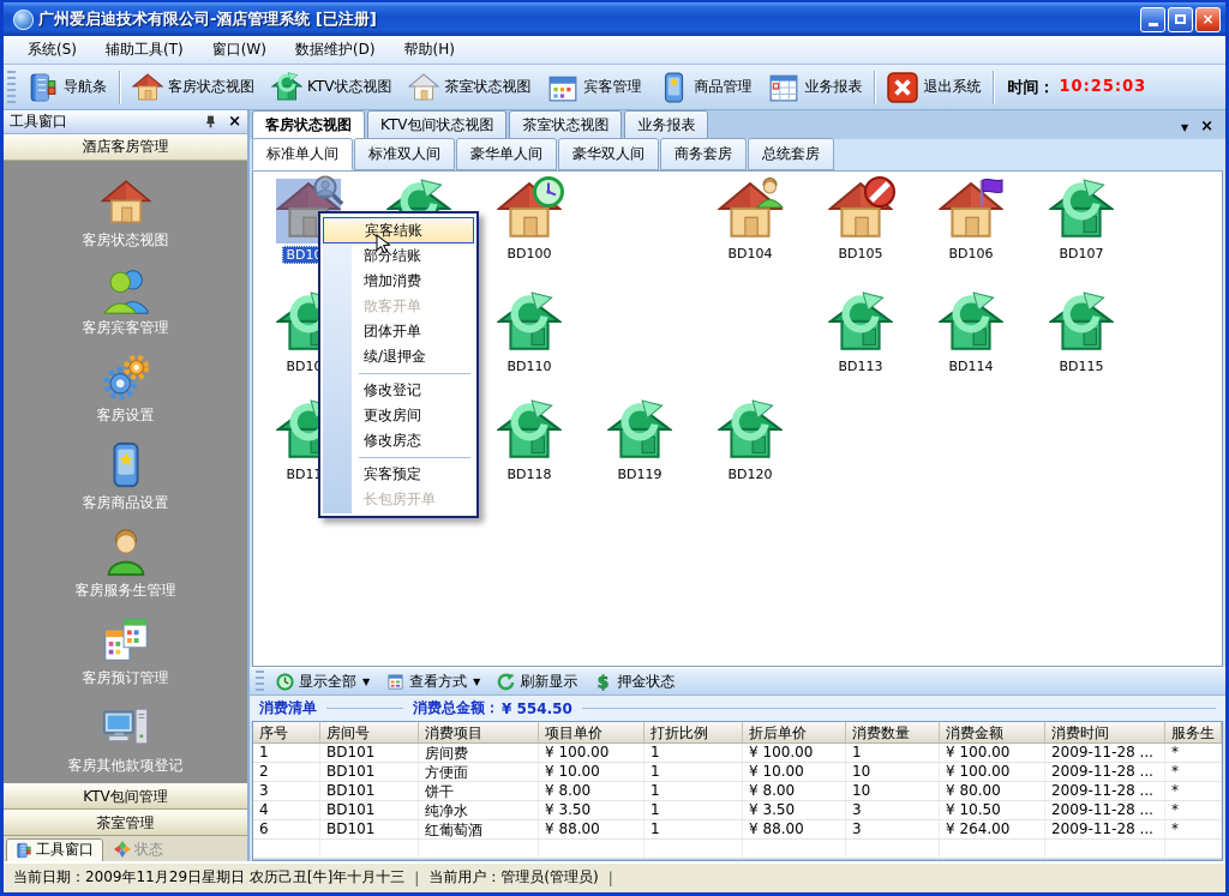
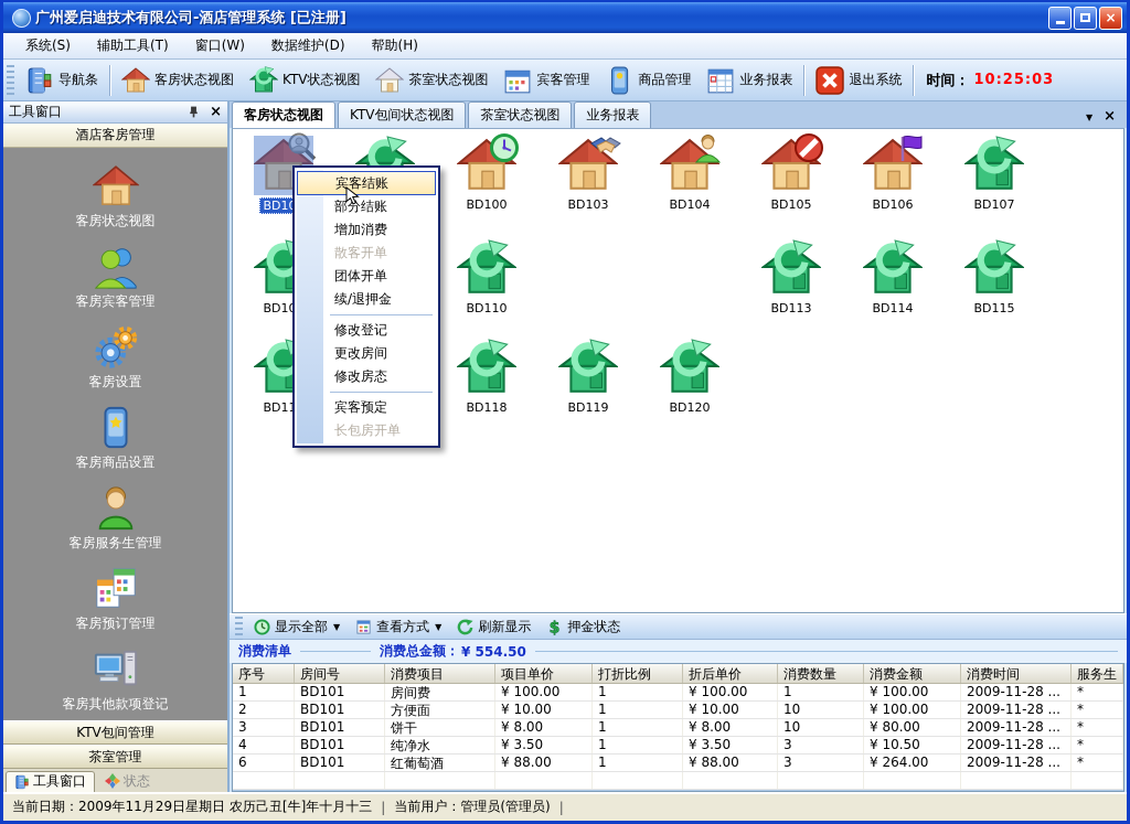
  广州爱启迪技术有限公司-酒店管理系统 [已注册]
  ×
  系统(S)
  辅助工具(T)
  窗口(W)
  数据维护(D)
  帮助(H)
  导航条
  客房状态视图
  KTV状态视图
  茶室状态视图
  宾客管理
  商品管理
  业务报表
  退出系统
  时间：
  10:25:03
  工具窗口
  ×
  酒店客房管理
  客房状态视图
  客房宾客管理
  客房设置
  客房商品设置
  客房服务生管理
  客房预订管理
  客房其他款项登记
  KTV包间管理
  茶室管理
  工具窗口
  状态
  客房状态视图
  KTV包间状态视图
  茶室状态视图
  业务报表
  ▼
  ×
- 标准单人间
- 标准双人间
- 豪华单人间
- 豪华双人间
- 商务套房
- 总统套房
  BD100
+ BD103
  BD104
  BD105
  BD106
  BD107
  BD110
  BD113
  BD114
  BD115
  BD118
  BD119
  BD120
  宾客结账
  部分结账
  增加消费
  散客开单
  团体开单
  续/退押金
  修改登记
  更改房间
  修改房态
  宾客预定
  长包房开单
  显示全部
  ▼
  查看方式
  ▼
  刷新显示
  $
  押金状态
  消费清单
  消费总金额：
  ¥ 554.50
  序号
  房间号
  消费项目
  项目单价
  打折比例
  折后单价
  消费数量
  消费金额
  消费时间
  服务生
  1
  BD101
  房间费
  ¥ 100.00
  1
  ¥ 100.00
  1
  ¥ 100.00
  2009-11-28 ...
  *
  2
  BD101
  方便面
  ¥ 10.00
  1
  ¥ 10.00
  10
  ¥ 100.00
  2009-11-28 ...
  *
  3
  BD101
  饼干
  ¥ 8.00
  1
  ¥ 8.00
  10
  ¥ 80.00
  2009-11-28 ...
  *
  4
  BD101
  纯净水
  ¥ 3.50
  1
  ¥ 3.50
  3
  ¥ 10.50
  2009-11-28 ...
  *
  6
  BD101
  红葡萄酒
  ¥ 88.00
  1
  ¥ 88.00
  3
  ¥ 264.00
  2009-11-28 ...
  *
  当前日期：2009年11月29日星期日 农历己丑[牛]年十月十三
  |
  当前用户：管理员(管理员)
  |
